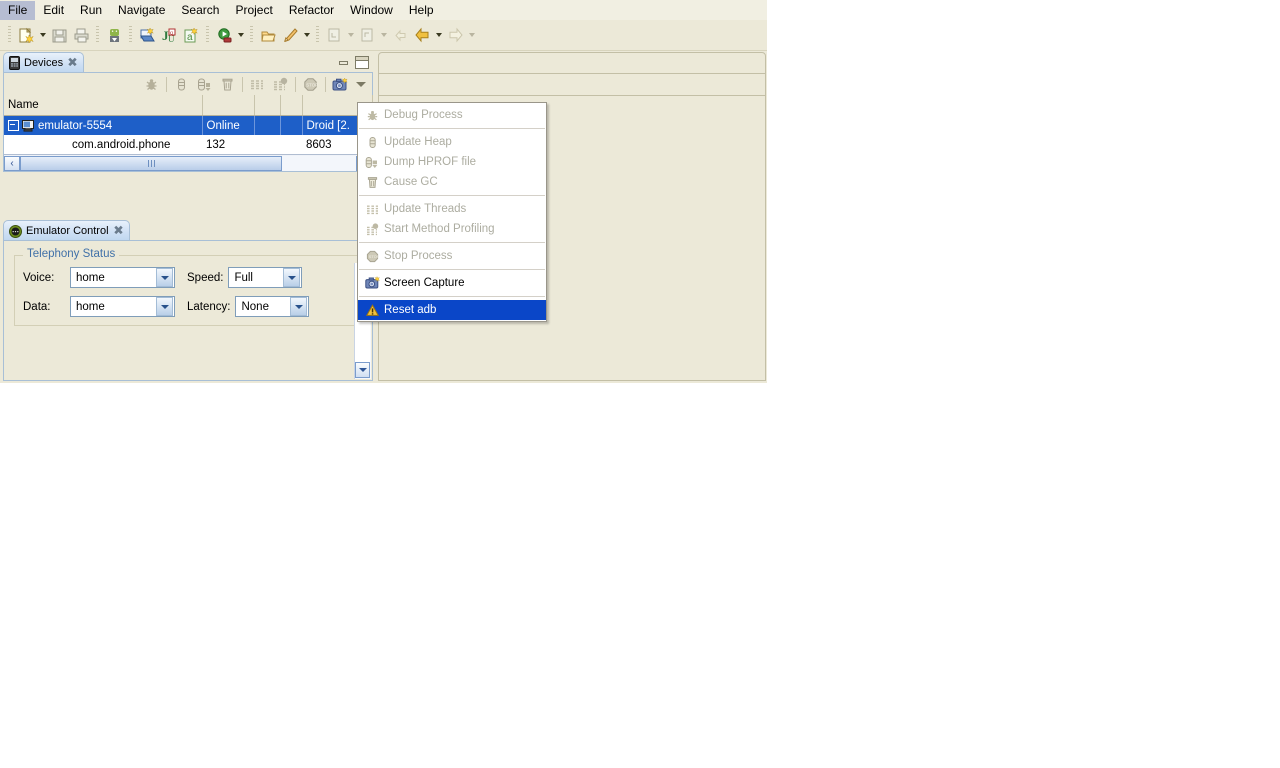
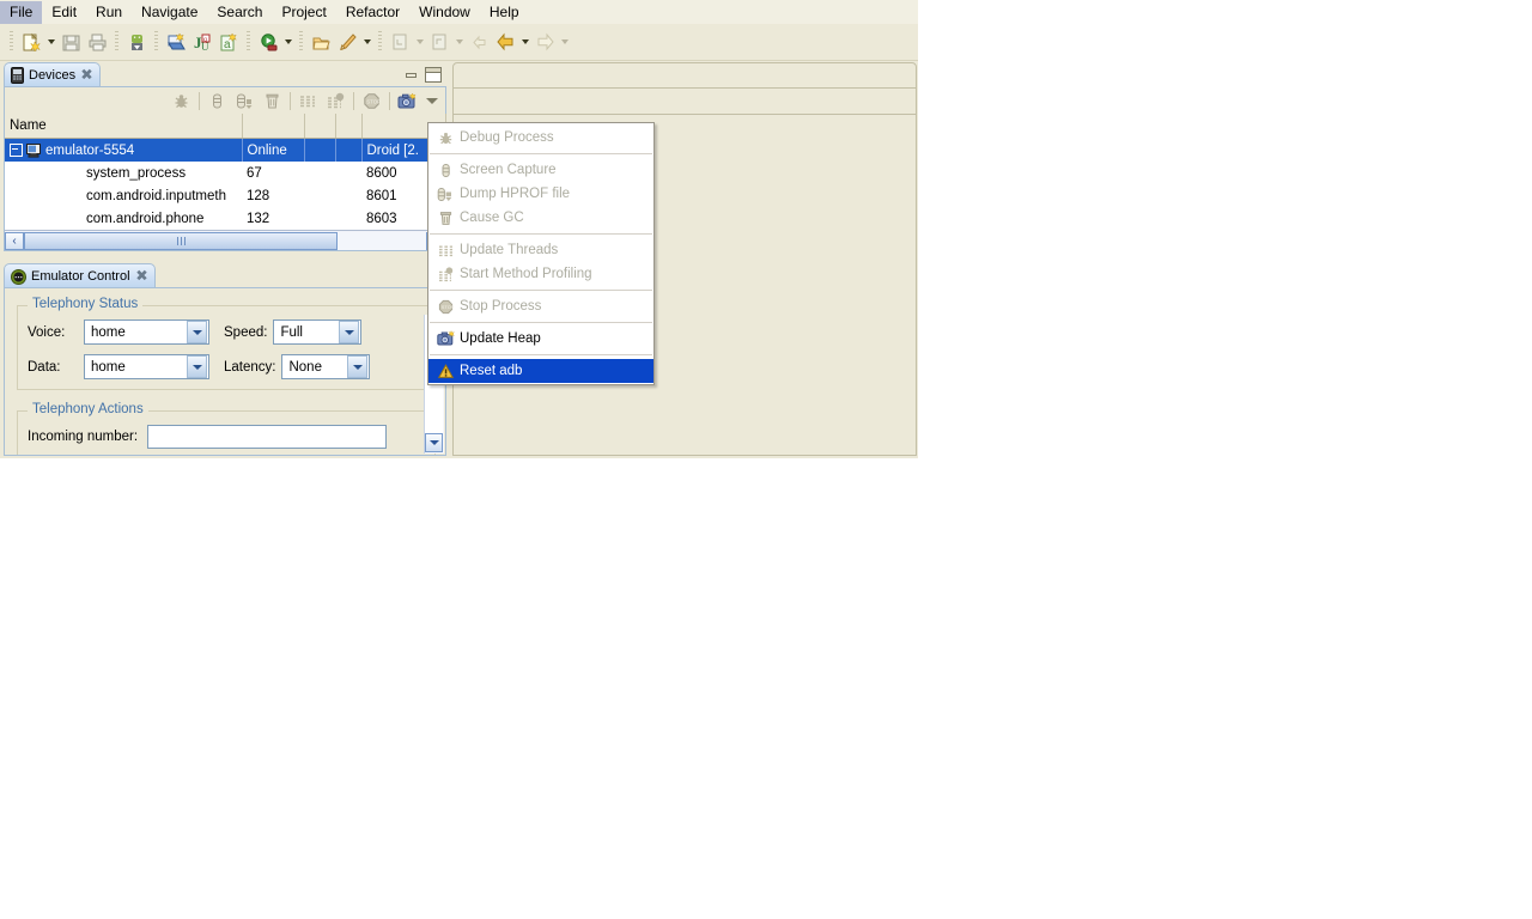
  File
  Edit
  Run
  Navigate
  Search
  Project
  Refactor
  Window
  Help
  J
  U
  a
  Devices
  ✖
  Name
  emulator-5554	Online			Droid [2.
+ system_process	67			8600
+ com.android.inputmeth	128			8601
  com.android.phone	132			8603
  ‹
  Emulator Control
  ✖
  Telephony Status
  Voice:
  home
  Speed:
  Full
  Data:
  home
  Latency:
  None
+ Telephony Actions
+ Incoming number:
  Debug Process
- Update Heap
+ Screen Capture
  Dump HPROF file
  Cause GC
  Update Threads
  Start Method Profiling
  Stop Process
- Screen Capture
+ Update Heap
  Reset adb
